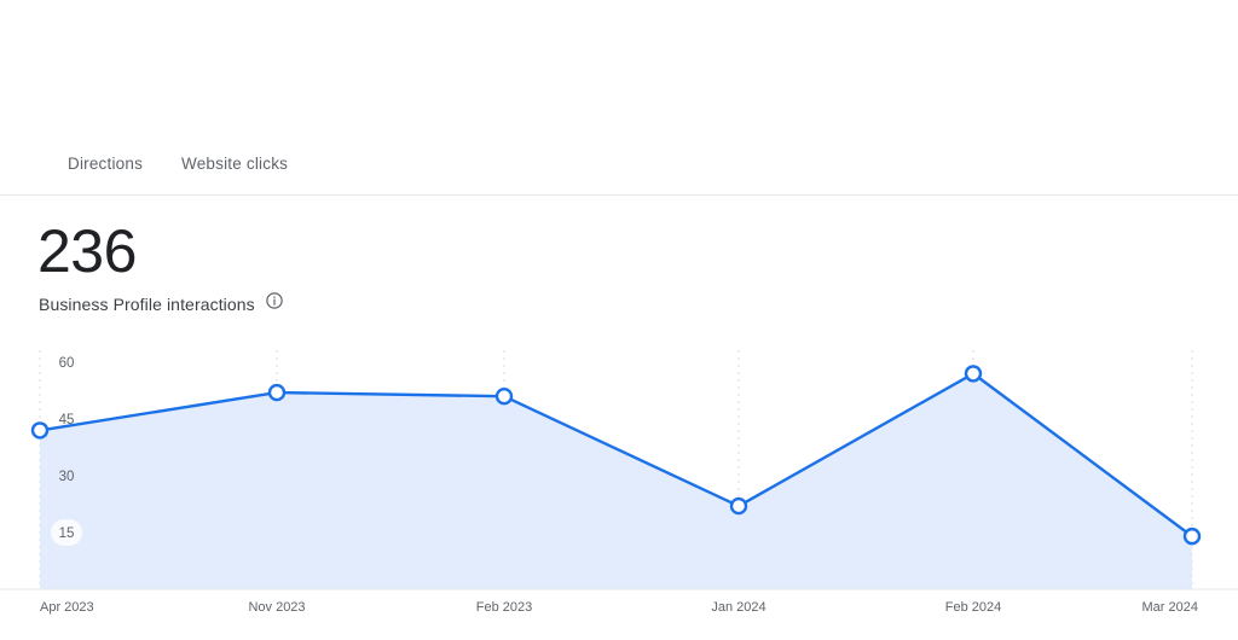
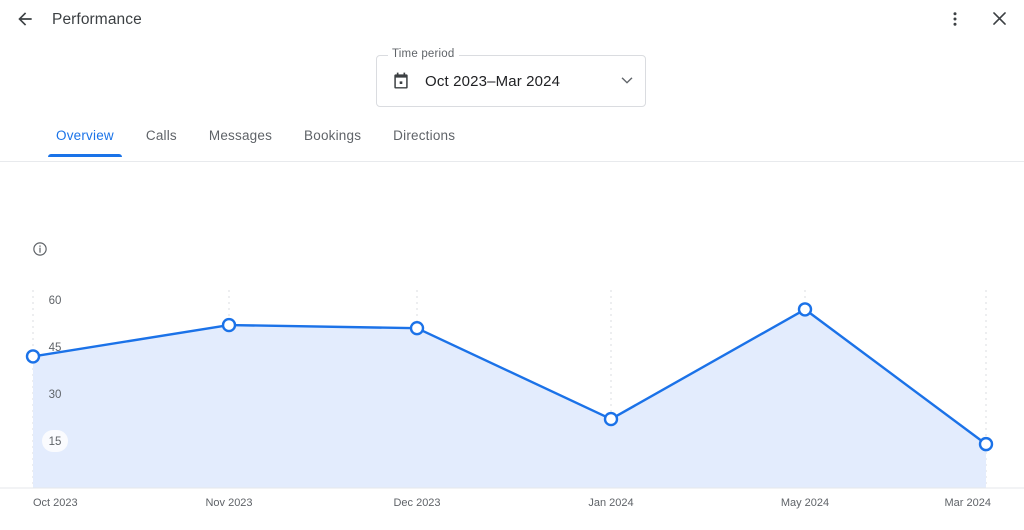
+ Performance
+ Oct 2023–Mar 2024
+ Time period
+ Overview
+ Calls
+ Messages
+ Bookings
  Directions
- Website clicks
- 236
- Business Profile interactions
  15
  30
  45
  60
- Apr 2023
+ Oct 2023
  Nov 2023
- Feb 2023
+ Dec 2023
  Jan 2024
- Feb 2024
+ May 2024
  Mar 2024
